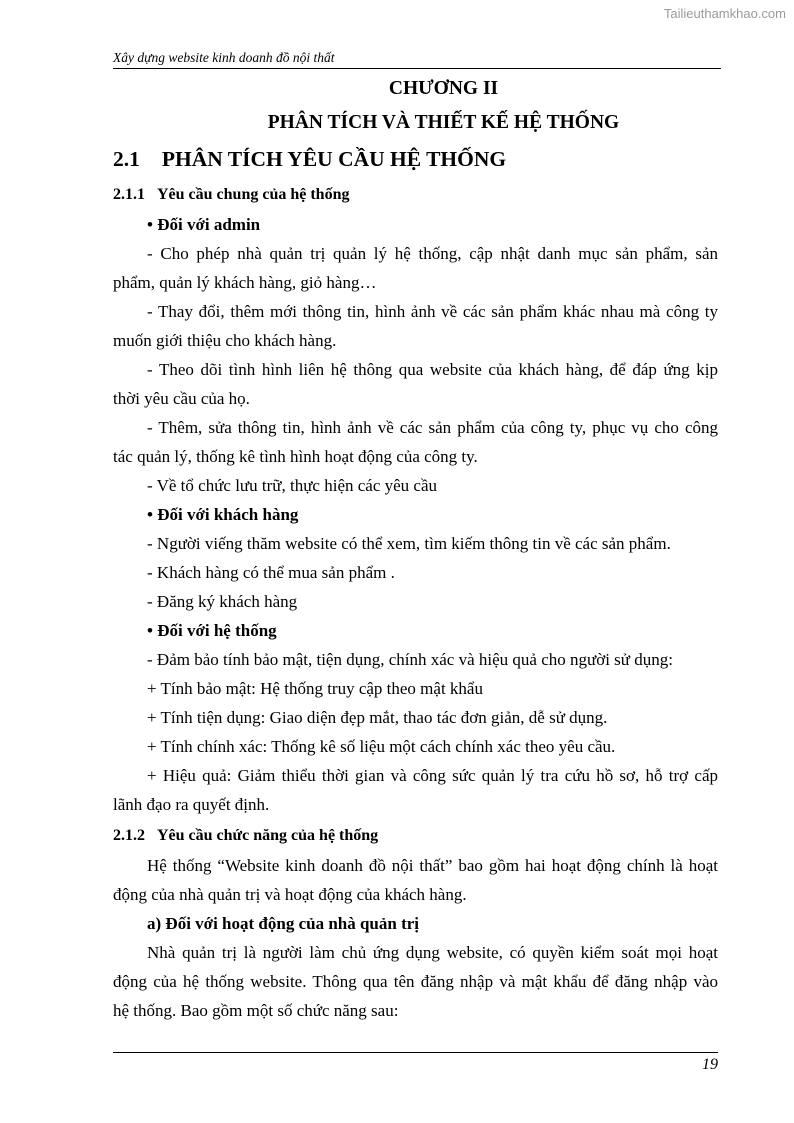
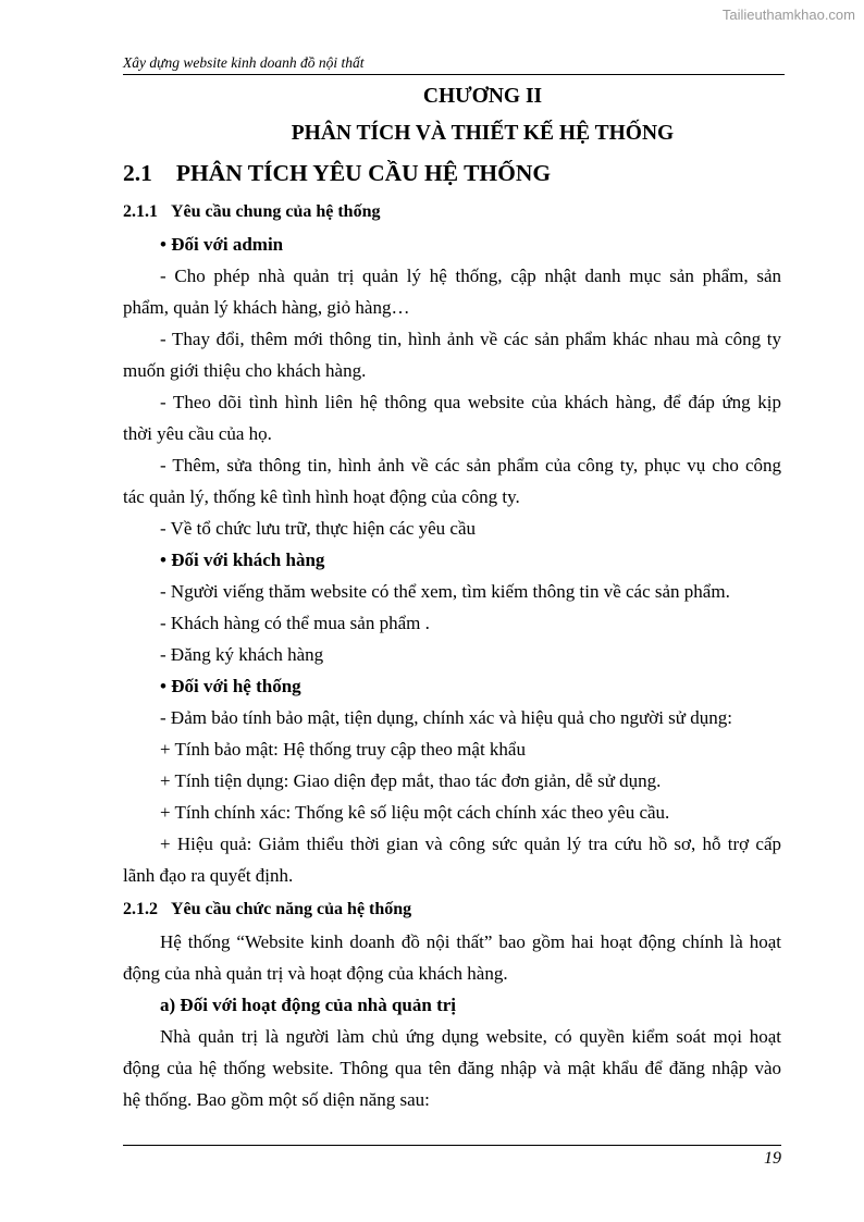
  Tailieuthamkhao.com
  Xây dựng website kinh doanh đồ nội thất
  CHƯƠNG II
  PHÂN TÍCH VÀ THIẾT KẾ HỆ THỐNG
  2.1 PHÂN TÍCH YÊU CẦU HỆ THỐNG
  2.1.1 Yêu cầu chung của hệ thống
  • Đối với admin
  - Cho phép nhà quản trị quản lý hệ thống, cập nhật danh mục sản phẩm, sản
  phẩm, quản lý khách hàng, giỏ hàng…
  - Thay đổi, thêm mới thông tin, hình ảnh về các sản phẩm khác nhau mà công ty
  muốn giới thiệu cho khách hàng.
  - Theo dõi tình hình liên hệ thông qua website của khách hàng, để đáp ứng kịp
  thời yêu cầu của họ.
  - Thêm, sửa thông tin, hình ảnh về các sản phẩm của công ty, phục vụ cho công
  tác quản lý, thống kê tình hình hoạt động của công ty.
  - Về tổ chức lưu trữ, thực hiện các yêu cầu
  • Đối với khách hàng
  - Người viếng thăm website có thể xem, tìm kiếm thông tin về các sản phẩm.
  - Khách hàng có thể mua sản phẩm .
  - Đăng ký khách hàng
  • Đối với hệ thống
  - Đảm bảo tính bảo mật, tiện dụng, chính xác và hiệu quả cho người sử dụng:
  + Tính bảo mật: Hệ thống truy cập theo mật khẩu
  + Tính tiện dụng: Giao diện đẹp mắt, thao tác đơn giản, dễ sử dụng.
  + Tính chính xác: Thống kê số liệu một cách chính xác theo yêu cầu.
  + Hiệu quả: Giảm thiểu thời gian và công sức quản lý tra cứu hồ sơ, hỗ trợ cấp
  lãnh đạo ra quyết định.
  2.1.2 Yêu cầu chức năng của hệ thống
  Hệ thống “Website kinh doanh đồ nội thất” bao gồm hai hoạt động chính là hoạt
  động của nhà quản trị và hoạt động của khách hàng.
  a) Đối với hoạt động của nhà quản trị
  Nhà quản trị là người làm chủ ứng dụng website, có quyền kiểm soát mọi hoạt
  động của hệ thống website. Thông qua tên đăng nhập và mật khẩu để đăng nhập vào
- hệ thống. Bao gồm một số chức năng sau:
+ hệ thống. Bao gồm một số diện năng sau:
  19
